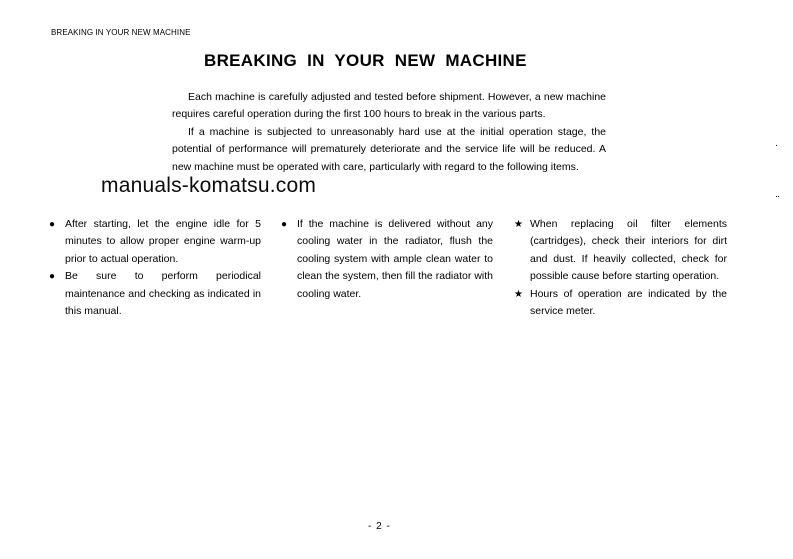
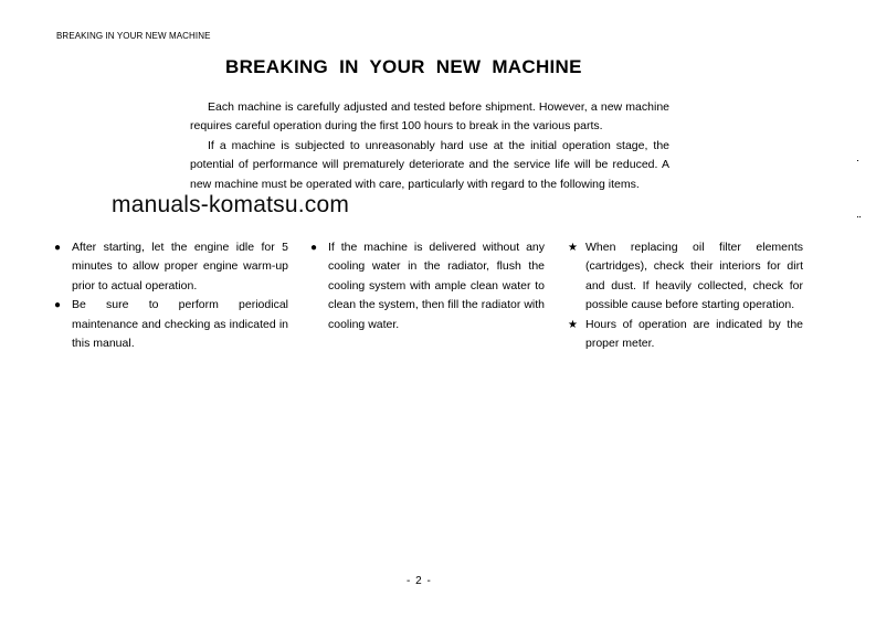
  BREAKING IN YOUR NEW MACHINE
  BREAKING IN YOUR NEW MACHINE
  Each machine is carefully adjusted and tested before shipment. However, a new machine requires careful operation during the first 100 hours to break in the various parts.
  If a machine is subjected to unreasonably hard use at the initial operation stage, the potential of performance will prematurely deteriorate and the service life will be reduced. A new machine must be operated with care, particularly with regard to the following items.
  manuals-komatsu.com
  ●
  After starting, let the engine idle for 5 minutes to allow proper engine warm-up prior to actual operation.
  ●
  Be sure to perform periodical maintenance and checking as indicated in this manual.
  ●
  If the machine is delivered without any cooling water in the radiator, flush the cooling system with ample clean water to clean the system, then fill the radiator with cooling water.
  ★
  When replacing oil filter elements (cartridges), check their interiors for dirt and dust. If heavily collected, check for possible cause before starting operation.
  ★
- Hours of operation are indicated by the service meter.
+ Hours of operation are indicated by the proper meter.
  - 2 -
